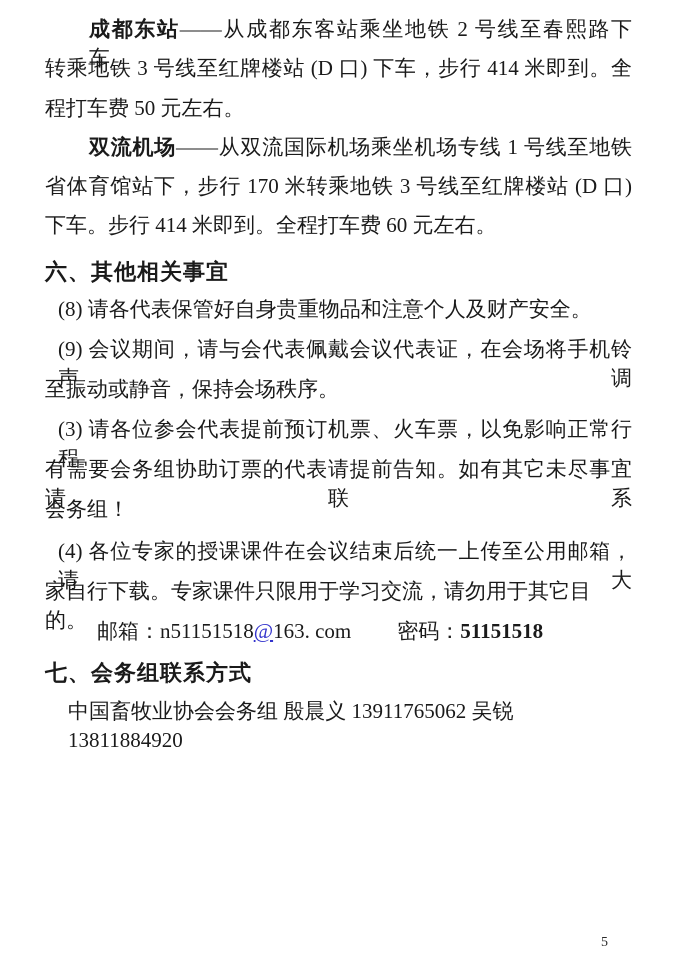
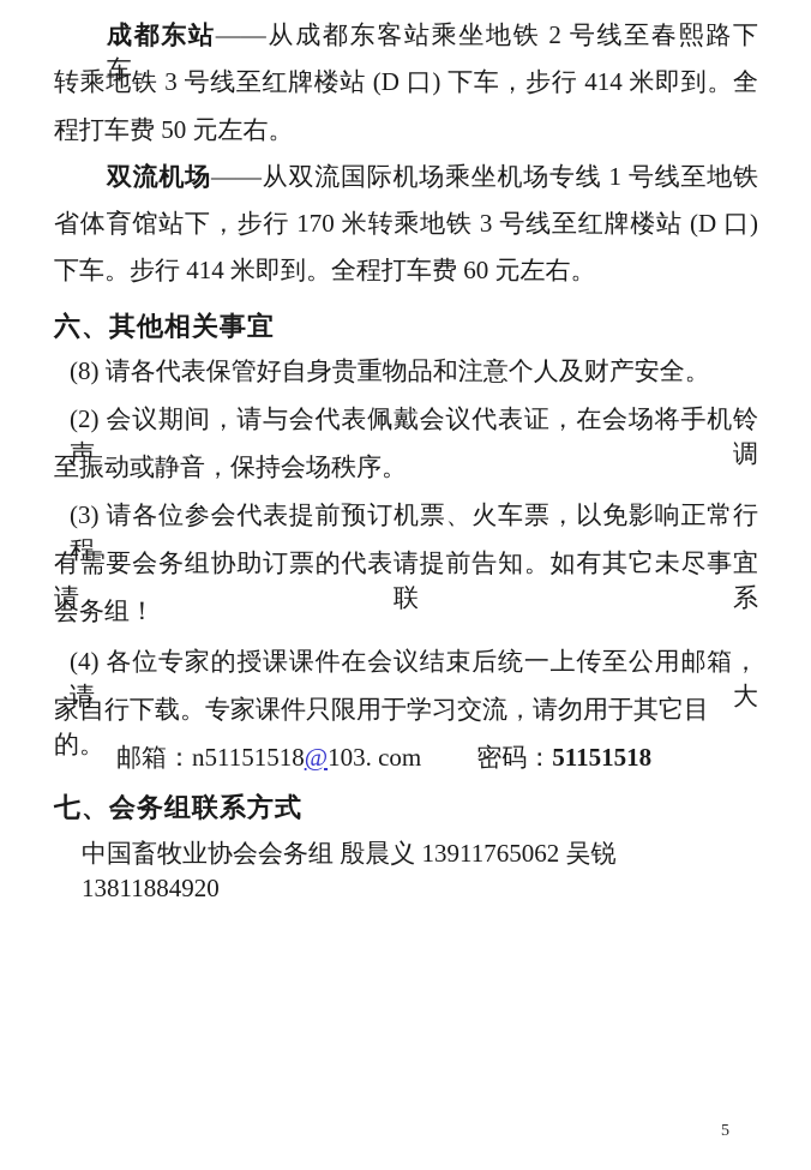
  成都东站——从成都东客站乘坐地铁 2 号线至春熙路下车，
  转乘地铁 3 号线至红牌楼站 (D 口) 下车，步行 414 米即到。全
  程打车费 50 元左右。
  双流机场——从双流国际机场乘坐机场专线 1 号线至地铁
  省体育馆站下，步行 170 米转乘地铁 3 号线至红牌楼站 (D 口)
  下车。步行 414 米即到。全程打车费 60 元左右。
  六、其他相关事宜
  (8) 请各代表保管好自身贵重物品和注意个人及财产安全。
- (9) 会议期间，请与会代表佩戴会议代表证，在会场将手机铃声调
+ (2) 会议期间，请与会代表佩戴会议代表证，在会场将手机铃声调
  至振动或静音，保持会场秩序。
  (3) 请各位参会代表提前预订机票、火车票，以免影响正常行程，
  有需要会务组协助订票的代表请提前告知。如有其它未尽事宜请联系
  会务组！
  (4) 各位专家的授课课件在会议结束后统一上传至公用邮箱，请大
  家自行下载。专家课件只限用于学习交流，请勿用于其它目的。
- 邮箱：n51151518@163. com 密码：51151518
+ 邮箱：n51151518@103. com 密码：51151518
  七、会务组联系方式
  中国畜牧业协会会务组 殷晨义 13911765062 吴锐 13811884920
  5
